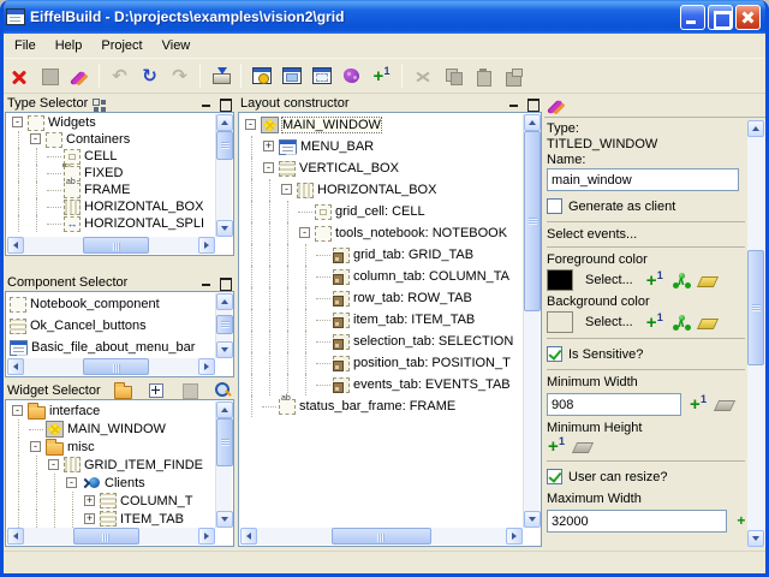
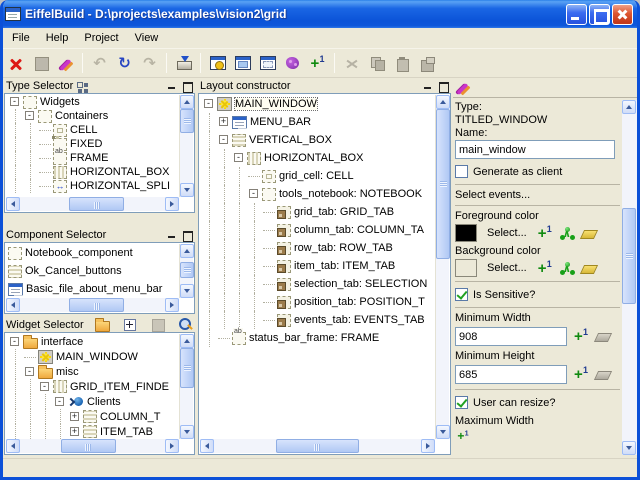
  EiffelBuild - D:\projects\examples\vision2\grid
  File
  Help
  Project
  View
  Type Selector
  -
  Widgets
  -
  Containers
  CELL
  FIXED
  FRAME
  HORIZONTAL_BOX
  HORIZONTAL_SPLI
  Component Selector
  Notebook_component
  Ok_Cancel_buttons
  Basic_file_about_menu_bar
  Widget Selector
  -
  interface
  MAIN_WINDOW
  -
  misc
  -
  GRID_ITEM_FINDE
  -
  Clients
  +
  COLUMN_T
  +
  ITEM_TAB
  Layout constructor
  -
  MAIN_WINDOW
  +
  MENU_BAR
  -
  VERTICAL_BOX
  -
  HORIZONTAL_BOX
  grid_cell: CELL
  -
  tools_notebook: NOTEBOOK
  grid_tab: GRID_TAB
  column_tab: COLUMN_TA
  row_tab: ROW_TAB
  item_tab: ITEM_TAB
  selection_tab: SELECTION
  position_tab: POSITION_T
  events_tab: EVENTS_TAB
  status_bar_frame: FRAME
  Type:
  TITLED_WINDOW
  Name:
  main_window
  Generate as client
  Select events...
  Foreground color
  Select...
  Background color
  Select...
  Is Sensitive?
  Minimum Width
  908
  Minimum Height
+ 685
  User can resize?
  Maximum Width
- 32000
